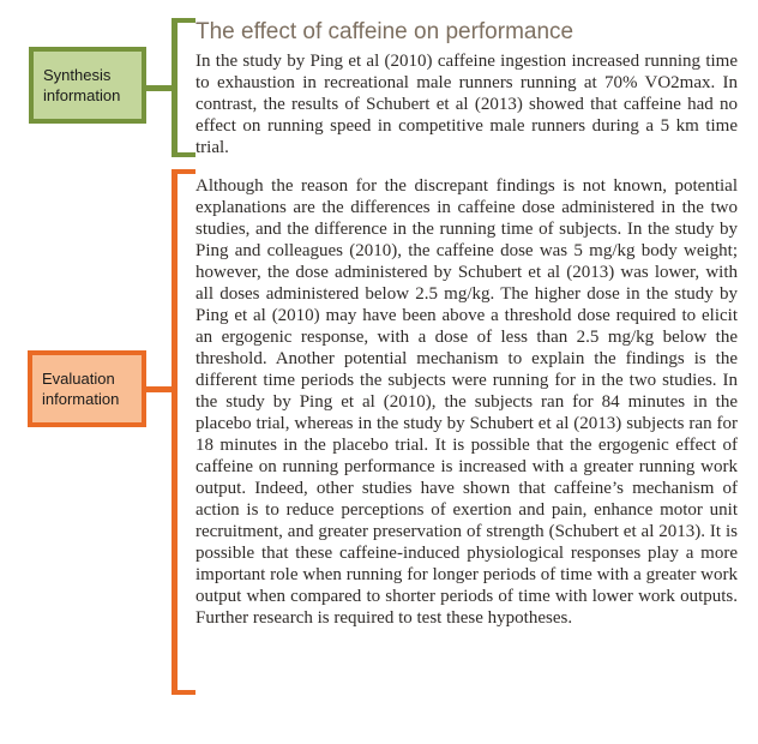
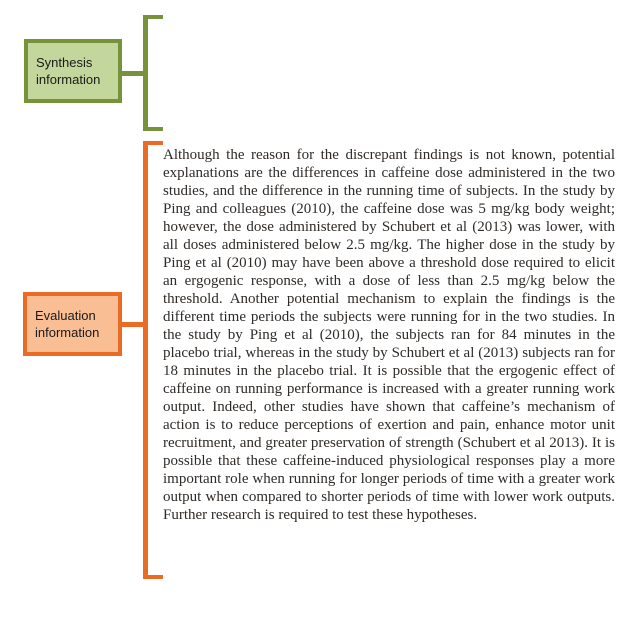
  Synthesis information
  Evaluation information
- The effect of caffeine on performance
- In the study by Ping et al (2010) caffeine ingestion increased running time to exhaustion in recreational male runners running at 70% VO2max. In contrast, the results of Schubert et al (2013) showed that caffeine had no effect on running speed in competitive male runners during a 5 km time trial.
  Although the reason for the discrepant findings is not known, potential explanations are the differences in caffeine dose administered in the two studies, and the difference in the running time of subjects. In the study by Ping and colleagues (2010), the caffeine dose was 5 mg/kg body weight; however, the dose administered by Schubert et al (2013) was lower, with all doses administered below 2.5 mg/kg. The higher dose in the study by Ping et al (2010) may have been above a threshold dose required to elicit an ergogenic response, with a dose of less than 2.5 mg/kg below the threshold. Another potential mechanism to explain the findings is the different time periods the subjects were running for in the two studies. In the study by Ping et al (2010), the subjects ran for 84 minutes in the placebo trial, whereas in the study by Schubert et al (2013) subjects ran for 18 minutes in the placebo trial. It is possible that the ergogenic effect of caffeine on running performance is increased with a greater running work output. Indeed, other studies have shown that caffeine’s mechanism of action is to reduce perceptions of exertion and pain, enhance motor unit recruitment, and greater preservation of strength (Schubert et al 2013). It is possible that these caffeine-induced physiological responses play a more important role when running for longer periods of time with a greater work output when compared to shorter periods of time with lower work outputs. Further research is required to test these hypotheses.
